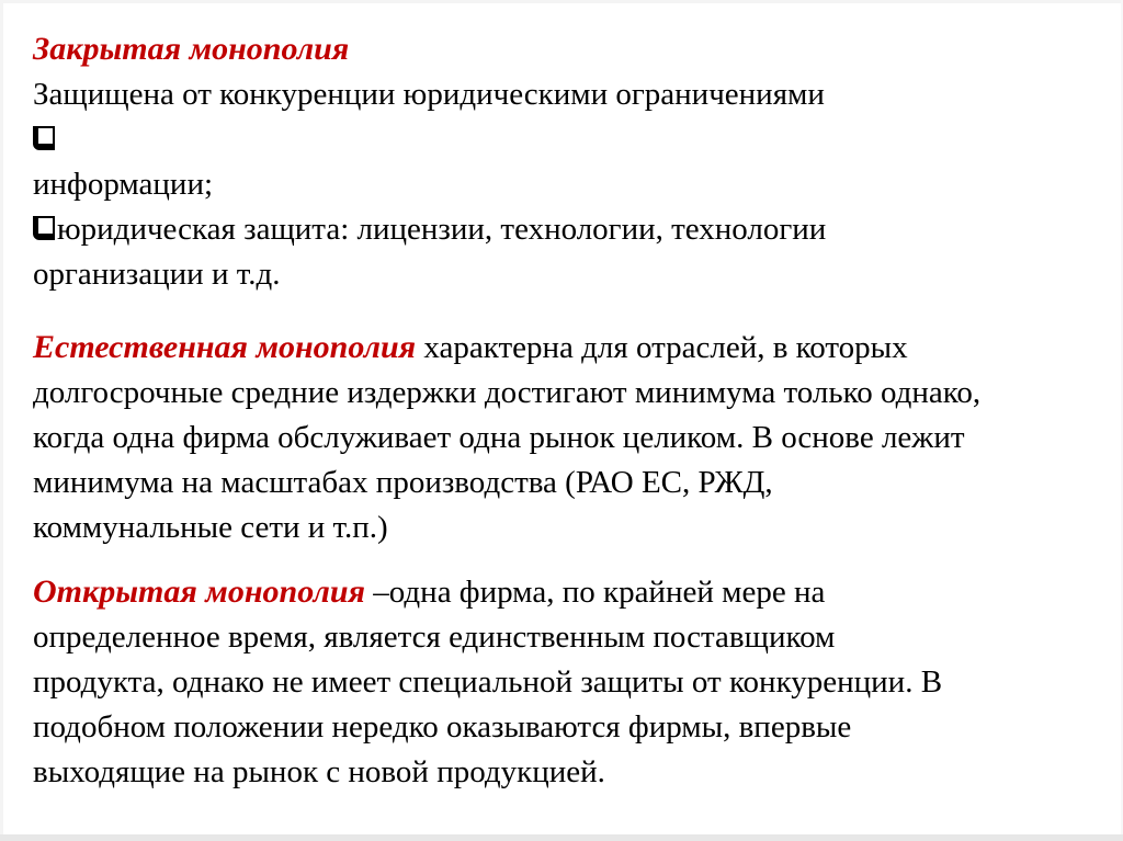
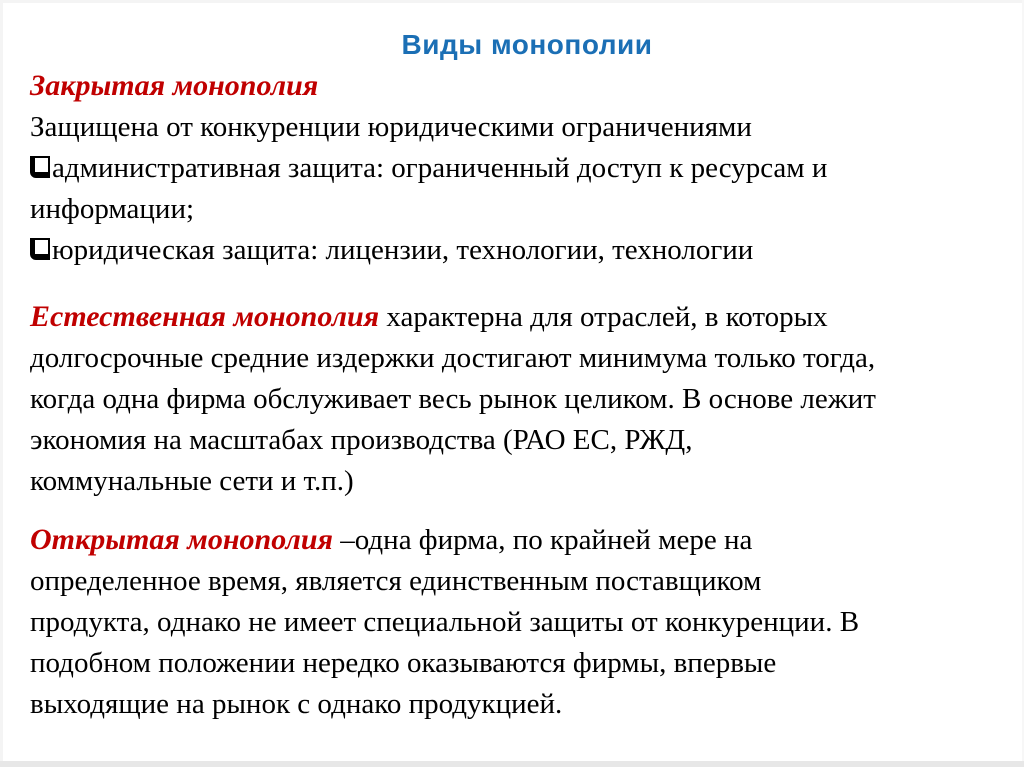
+ Виды монополии
  Закрытая монополия
  Защищена от конкуренции юридическими ограничениями
+ административная защита: ограниченный доступ к ресурсам и
  информации;
  юридическая защита: лицензии, технологии, технологии
- организации и т.д.
  Естественная монополия характерна для отраслей, в которых
- долгосрочные средние издержки достигают минимума только однако,
+ долгосрочные средние издержки достигают минимума только тогда,
- когда одна фирма обслуживает одна рынок целиком. В основе лежит
+ когда одна фирма обслуживает весь рынок целиком. В основе лежит
- минимума на масштабах производства (РАО ЕС, РЖД,
+ экономия на масштабах производства (РАО ЕС, РЖД,
  коммунальные сети и т.п.)
  Открытая монополия –одна фирма, по крайней мере на
  определенное время, является единственным поставщиком
  продукта, однако не имеет специальной защиты от конкуренции. В
  подобном положении нередко оказываются фирмы, впервые
- выходящие на рынок с новой продукцией.
+ выходящие на рынок с однако продукцией.
